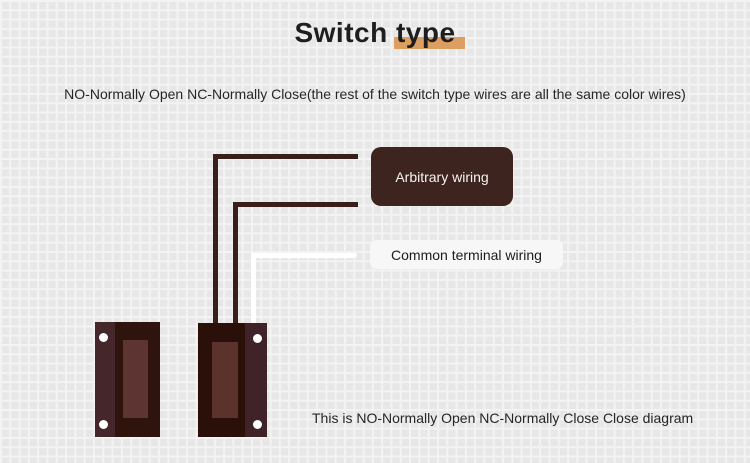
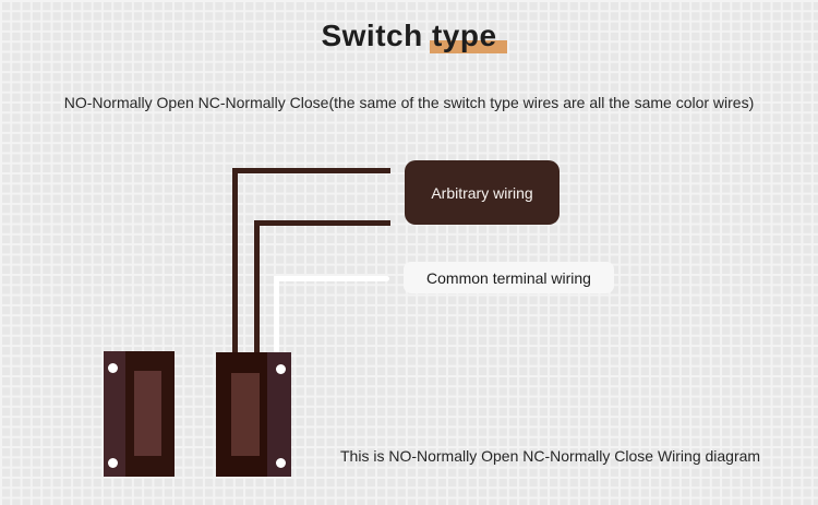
  Switch type
- NO-Normally Open NC-Normally Close(the rest of the switch type wires are all the same color wires)
+ NO-Normally Open NC-Normally Close(the same of the switch type wires are all the same color wires)
  Arbitrary wiring
  Common terminal wiring
- This is NO-Normally Open NC-Normally Close Close diagram
+ This is NO-Normally Open NC-Normally Close Wiring diagram
